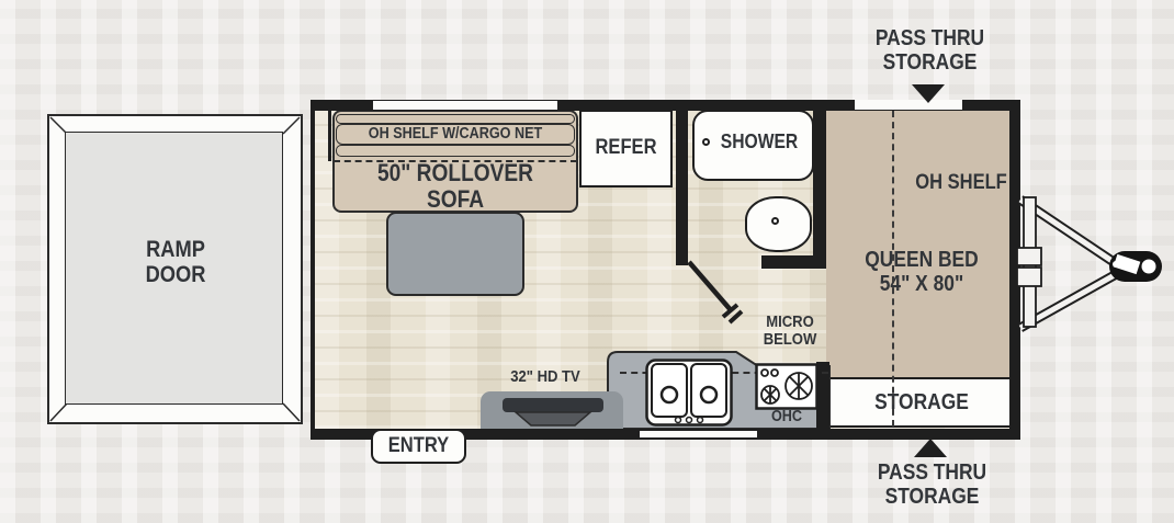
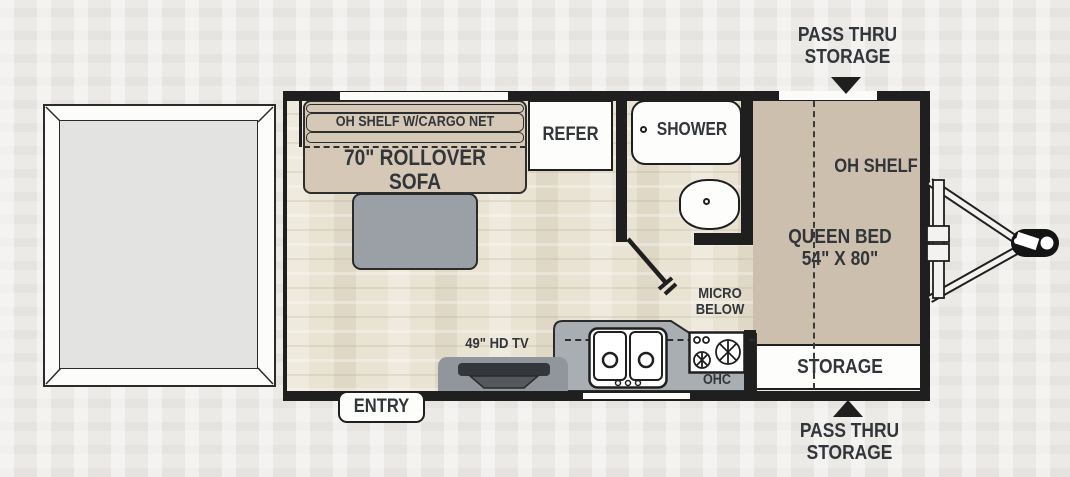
- RAMP
- DOOR
  OH SHELF
  QUEEN BED
  54" X 80"
  STORAGE
  OH SHELF W/CARGO NET
- 50" ROLLOVER SOFA
+ 70" ROLLOVER SOFA
  REFER
  SHOWER
  OHC
  MICRO
  BELOW
- 32" HD TV
+ 49" HD TV
  ENTRY
  PASS THRU
  STORAGE
  PASS THRU
  STORAGE
